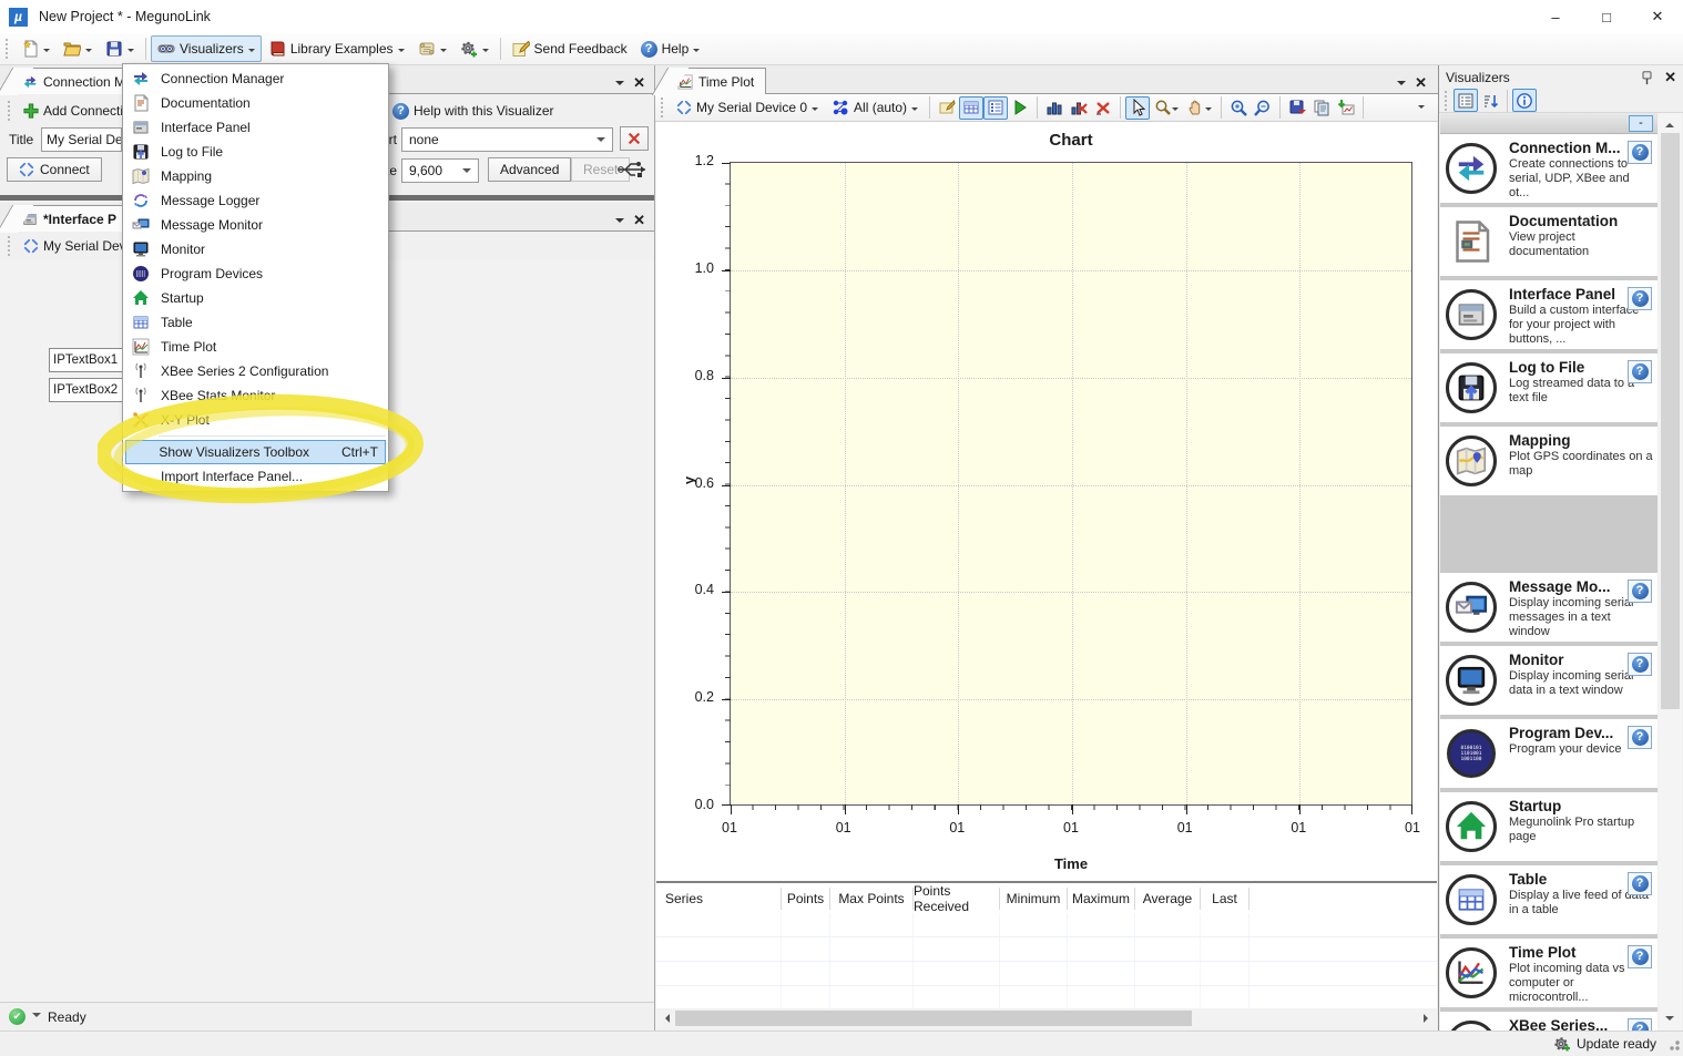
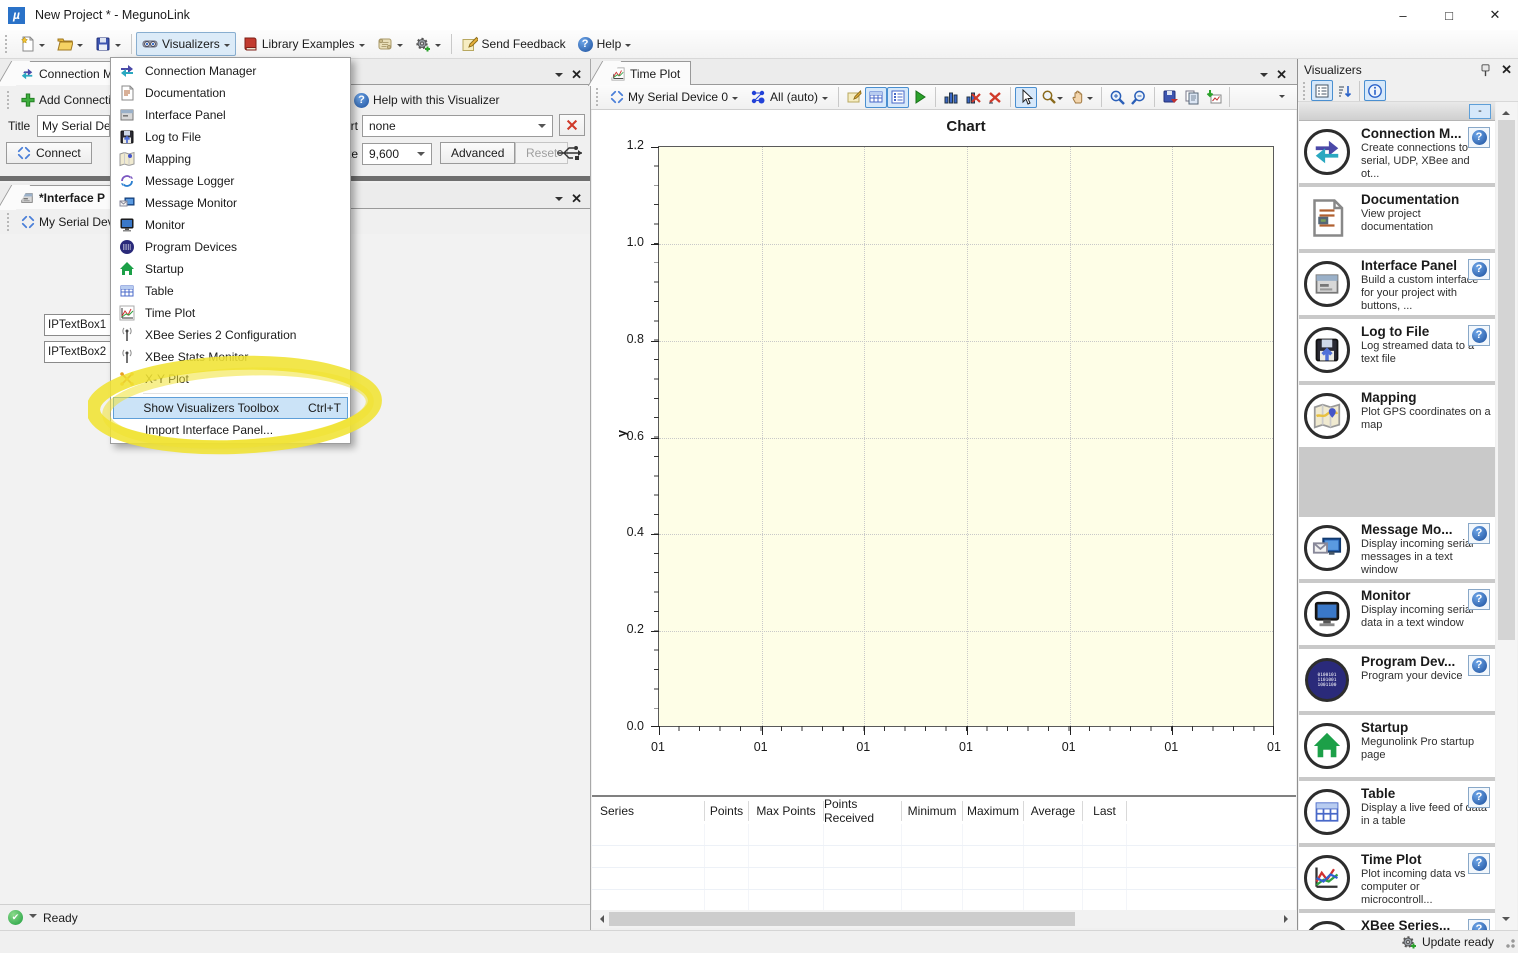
  µ
  New Project * - MegunoLink
  –
  □
  ✕
  Visualizers
  Library Examples
  Send Feedback
  Help
  Connection M
  ✕
  Add Connect
  Help with this Visualizer
  Title
  My Serial De
  none
  Connect
  9,600
  Advanced
  Reset
  *Interface P
  ✕
  My Serial De
  IPTextBox1
  IPTextBox2
  Ready
  Time Plot
  ✕
  My Serial Device 0
  All (auto)
  Chart
  1.2
  1.0
  0.8
  0.6
  0.4
  0.2
  0.0
  01
  01
  01
  01
  01
  01
  01
- Time
  Series
  Points
  Max Points
  Points Received
  Minimum
  Maximum
  Average
  Last
  Visualizers
  ✕
  -
  Connection M...
  Create connections to serial, UDP, XBee and ot...
  Documentation
  View project documentation
  Interface Panel
  Build a custom interface for your project with buttons, ...
  Log to File
  Log streamed data to a text file
  Mapping
  Plot GPS coordinates on a map
  Message Mo...
  Display incoming serial messages in a text window
  Monitor
  Display incoming serial data in a text window
  Program Dev...
  Program your device
  Startup
  Megunolink Pro startup page
  Table
  Display a live feed of data in a table
  Time Plot
  Plot incoming data vs computer or microcontroll...
  XBee Series...
  Update ready
  Connection Manager
  Documentation
  Interface Panel
  Log to File
  Mapping
  Message Logger
  Message Monitor
  Monitor
  Program Devices
  Startup
  Table
  Time Plot
  XBee Series 2 Configuration
  XBee Stats Monitor
  X-Y Plot
  Show Visualizers Toolbox
  Ctrl+T
  Import Interface Panel...
